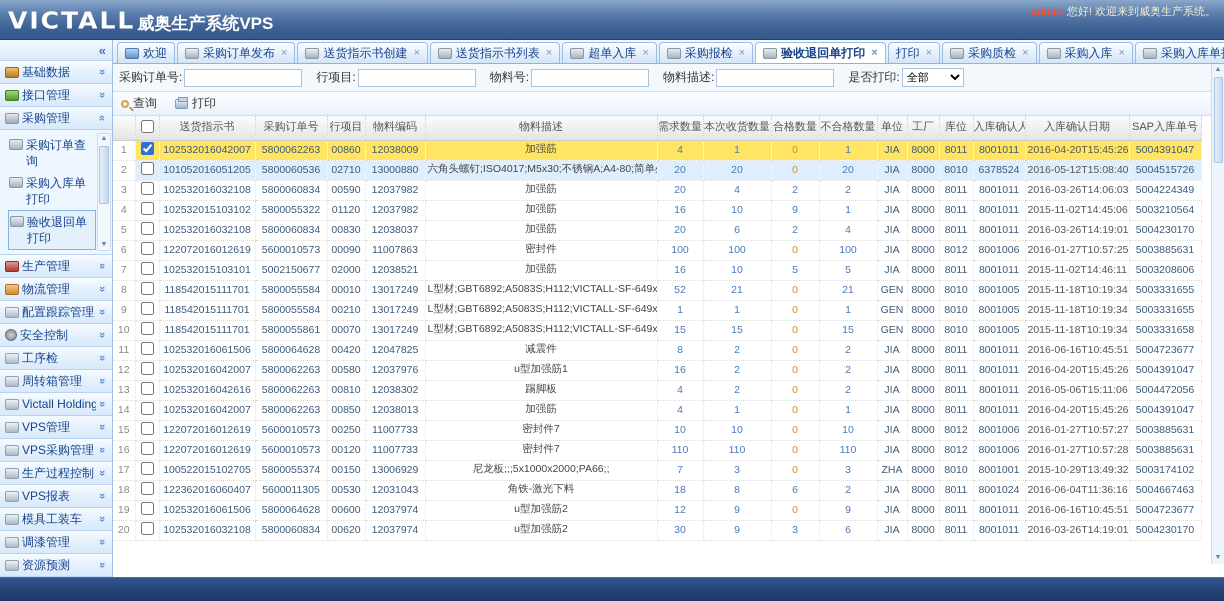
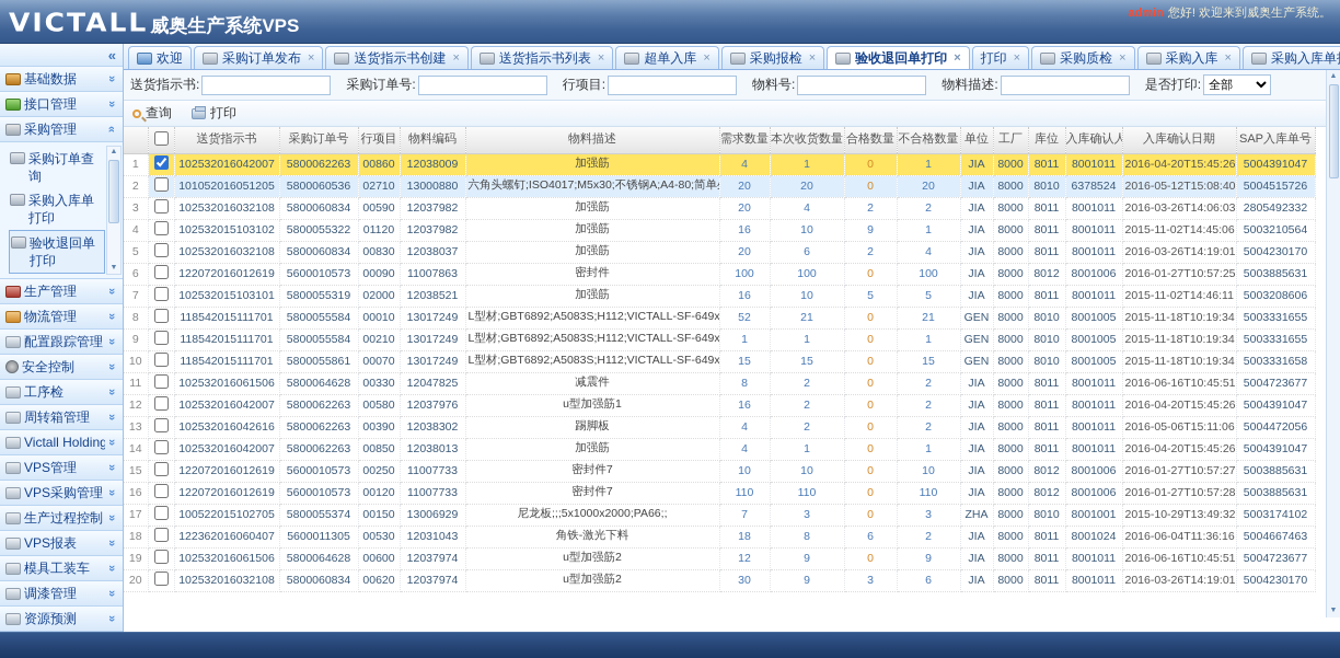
  VICTALL
  威奥生产系统VPS
  admin 您好! 欢迎来到威奥生产系统。
  «
  基础数据
  接口管理
  采购管理
  采购订单查询
  采购入库单打印
  验收退回单打印
  生产管理
  物流管理
  配置跟踪管理
  安全控制
  工序检
  周转箱管理
  Victall Holding
  VPS管理
  VPS采购管理
  生产过程控制
  VPS报表
  模具工装车
  调漆管理
  资源预测
  欢迎
  采购订单发布
  ×
  送货指示书创建
  ×
  送货指示书列表
  ×
  超单入库
  ×
  采购报检
  ×
  验收退回单打印
  ×
  打印
  ×
  采购质检
  ×
  采购入库
  ×
  采购入库单
+ 送货指示书:
  采购订单号:
  行项目:
  物料号:
  物料描述:
  是否打印:
  全部
  查询
  打印
  		送货指示书	采购订单号	行项目	物料编码	物料描述	需求数量	本次收货数量	合格数量	不合格数量	单位	工厂	库位	入库确认人	入库确认日期	SAP入库单号
  1		102532016042007	5800062263	00860	12038009	加强筋	4	1	0	1	JIA	8000	8011	8001011	2016-04-20T15:45:26	5004391047
  2		101052016051205	5800060536	02710	13000880	六角头螺钉;ISO4017;M5x30;不锈钢A;A4-80;简单	20	20	0	20	JIA	8000	8010	6378524	2016-05-12T15:08:40	5004515726
- 3		102532016032108	5800060834	00590	12037982	加强筋	20	4	2	2	JIA	8000	8011	8001011	2016-03-26T14:06:03	5004224349
+ 3		102532016032108	5800060834	00590	12037982	加强筋	20	4	2	2	JIA	8000	8011	8001011	2016-03-26T14:06:03	2805492332
  4		102532015103102	5800055322	01120	12037982	加强筋	16	10	9	1	JIA	8000	8011	8001011	2015-11-02T14:45:06	5003210564
  5		102532016032108	5800060834	00830	12038037	加强筋	20	6	2	4	JIA	8000	8011	8001011	2016-03-26T14:19:01	5004230170
  6		122072016012619	5600010573	00090	11007863	密封件	100	100	0	100	JIA	8000	8012	8001006	2016-01-27T10:57:25	5003885631
- 7		102532015103101	5002150677	02000	12038521	加强筋	16	10	5	5	JIA	8000	8011	8001011	2015-11-02T14:46:11	5003208606
+ 7		102532015103101	5800055319	02000	12038521	加强筋	16	10	5	5	JIA	8000	8011	8001011	2015-11-02T14:46:11	5003208606
  8		118542015111701	5800055584	00010	13017249	L型材;GBT6892;A5083S;H112;VICTALL-SF-649x	52	21	0	21	GEN	8000	8010	8001005	2015-11-18T10:19:34	5003331655
  9		118542015111701	5800055584	00210	13017249	L型材;GBT6892;A5083S;H112;VICTALL-SF-649x	1	1	0	1	GEN	8000	8010	8001005	2015-11-18T10:19:34	5003331655
  10		118542015111701	5800055861	00070	13017249	L型材;GBT6892;A5083S;H112;VICTALL-SF-649x	15	15	0	15	GEN	8000	8010	8001005	2015-11-18T10:19:34	5003331658
- 11		102532016061506	5800064628	00420	12047825	减震件	8	2	0	2	JIA	8000	8011	8001011	2016-06-16T10:45:51	5004723677
+ 11		102532016061506	5800064628	00330	12047825	减震件	8	2	0	2	JIA	8000	8011	8001011	2016-06-16T10:45:51	5004723677
  12		102532016042007	5800062263	00580	12037976	u型加强筋1	16	2	0	2	JIA	8000	8011	8001011	2016-04-20T15:45:26	5004391047
- 13		102532016042616	5800062263	00810	12038302	踢脚板	4	2	0	2	JIA	8000	8011	8001011	2016-05-06T15:11:06	5004472056
+ 13		102532016042616	5800062263	00390	12038302	踢脚板	4	2	0	2	JIA	8000	8011	8001011	2016-05-06T15:11:06	5004472056
  14		102532016042007	5800062263	00850	12038013	加强筋	4	1	0	1	JIA	8000	8011	8001011	2016-04-20T15:45:26	5004391047
  15		122072016012619	5600010573	00250	11007733	密封件7	10	10	0	10	JIA	8000	8012	8001006	2016-01-27T10:57:27	5003885631
  16		122072016012619	5600010573	00120	11007733	密封件7	110	110	0	110	JIA	8000	8012	8001006	2016-01-27T10:57:28	5003885631
  17		100522015102705	5800055374	00150	13006929	尼龙板;;;5x1000x2000;PA66;;	7	3	0	3	ZHA	8000	8010	8001001	2015-10-29T13:49:32	5003174102
  18		122362016060407	5600011305	00530	12031043	角铁-激光下料	18	8	6	2	JIA	8000	8011	8001024	2016-06-04T11:36:16	5004667463
  19		102532016061506	5800064628	00600	12037974	u型加强筋2	12	9	0	9	JIA	8000	8011	8001011	2016-06-16T10:45:51	5004723677
  20		102532016032108	5800060834	00620	12037974	u型加强筋2	30	9	3	6	JIA	8000	8011	8001011	2016-03-26T14:19:01	5004230170
